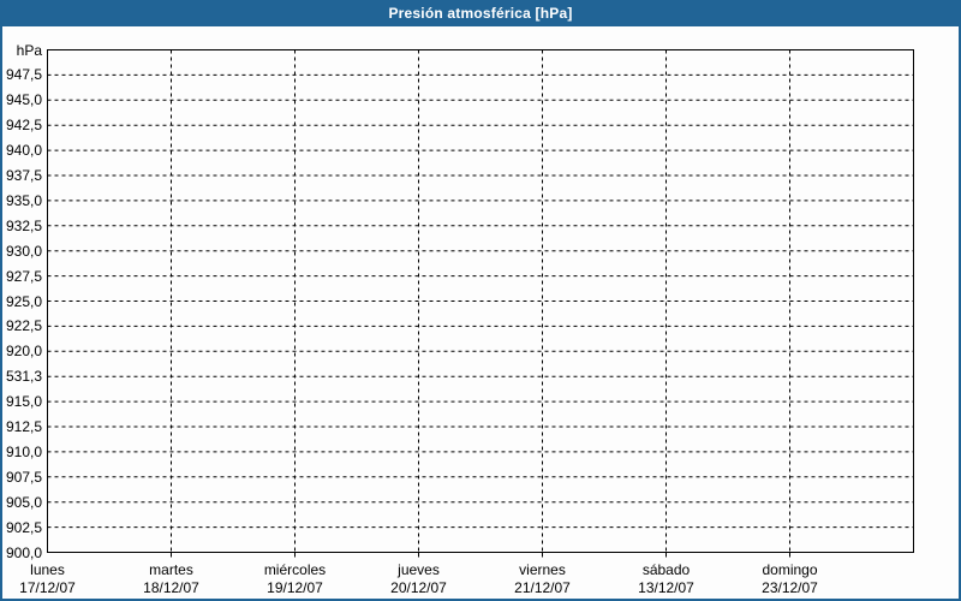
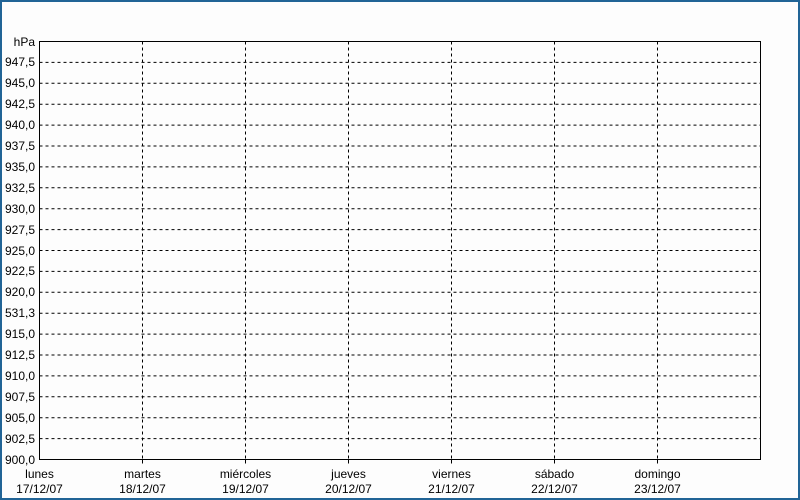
- Presión atmosférica [hPa]
  hPa
  947,5
  945,0
  942,5
  940,0
  937,5
  935,0
  932,5
  930,0
  927,5
  925,0
  922,5
  920,0
  531,3
  915,0
  912,5
  910,0
  907,5
  905,0
  902,5
  900,0
  lunes
  17/12/07
  martes
  18/12/07
  miércoles
  19/12/07
  jueves
  20/12/07
  viernes
  21/12/07
  sábado
- 13/12/07
+ 22/12/07
  domingo
  23/12/07
